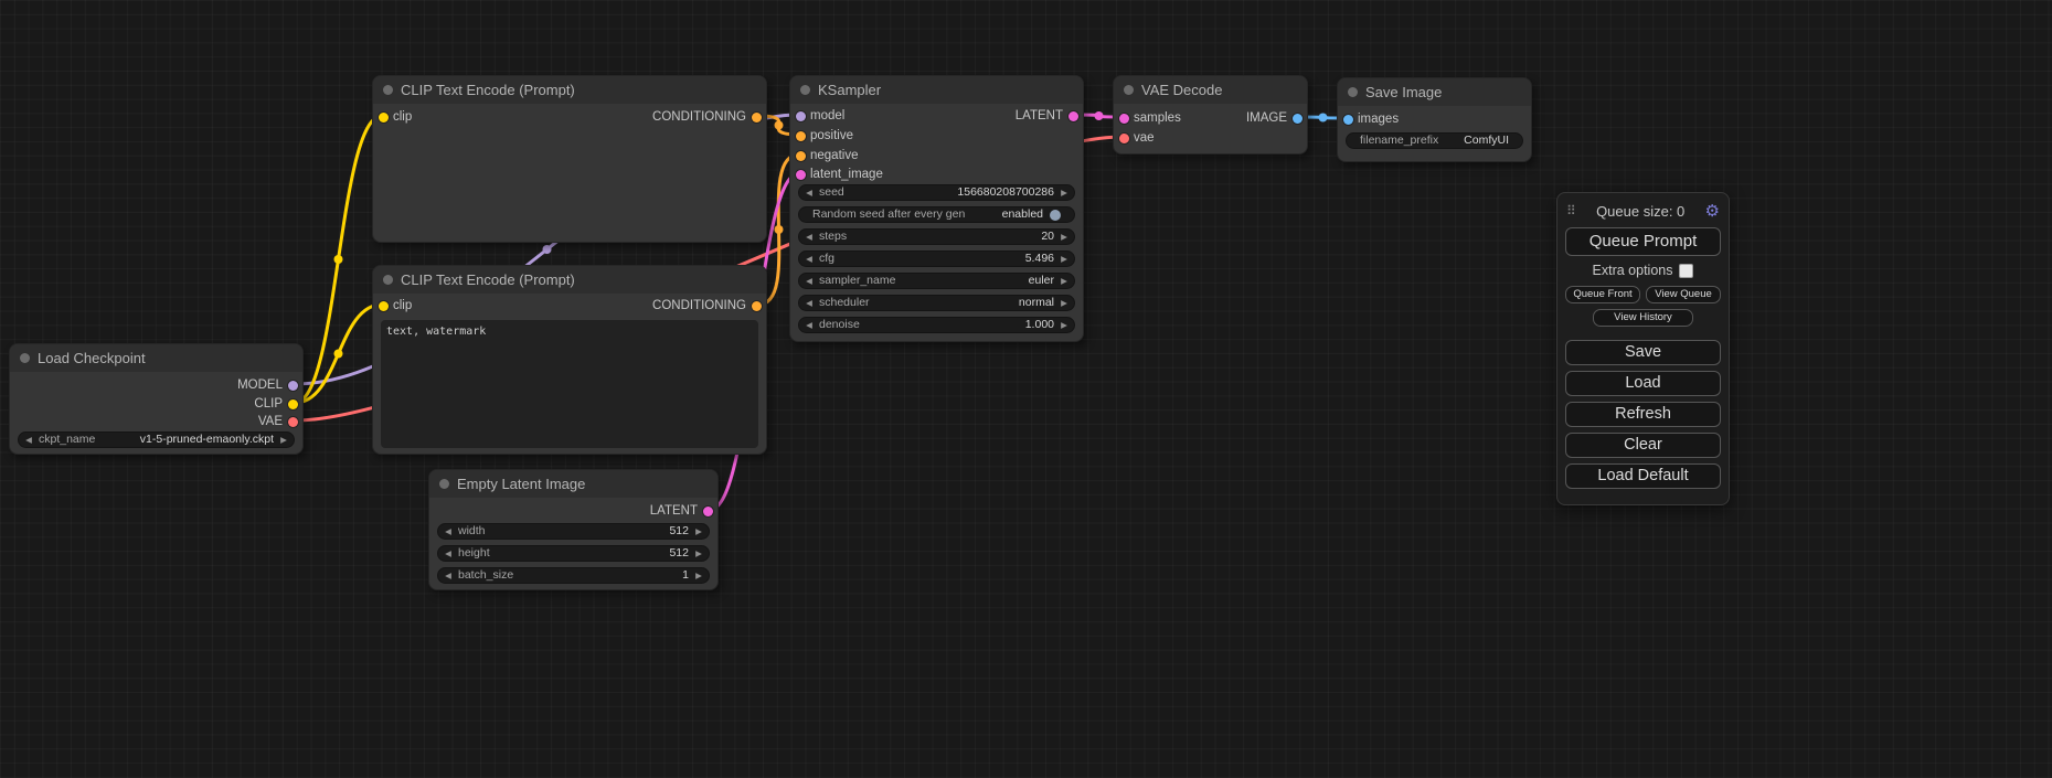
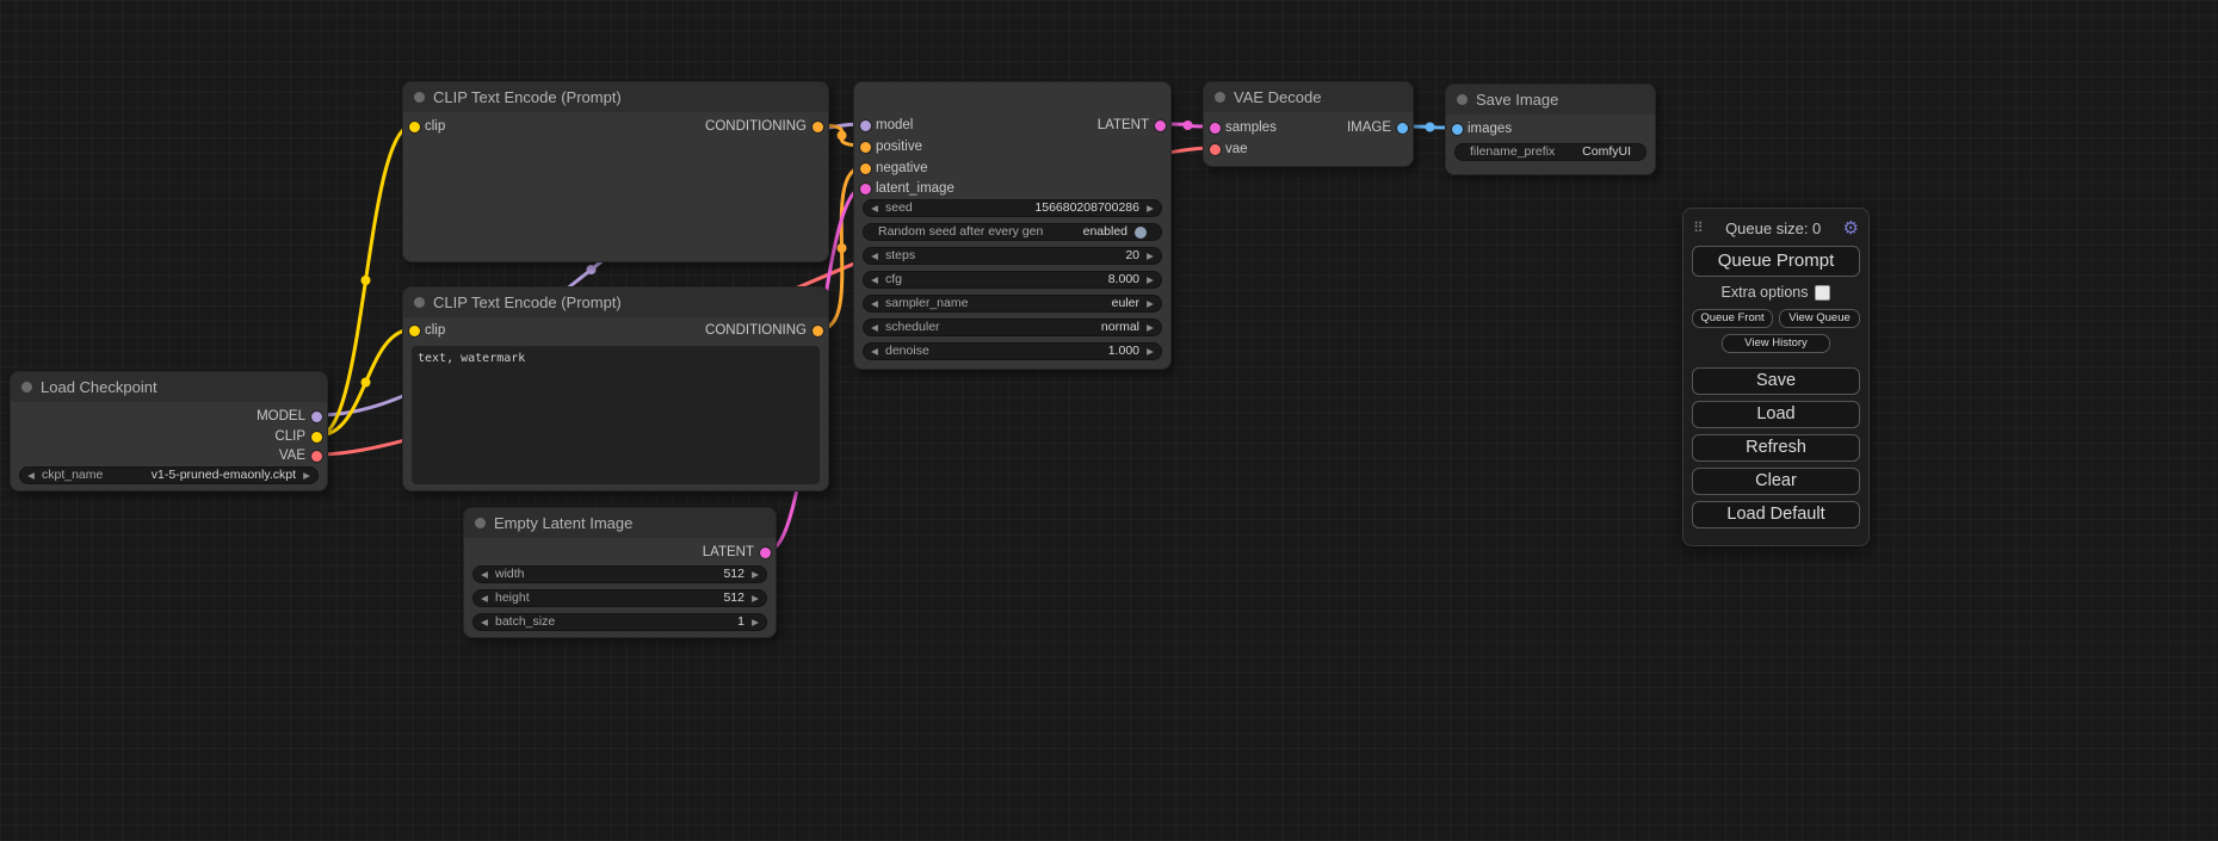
  Load Checkpoint
  MODEL
  CLIP
  VAE
  ◀
  ckpt_name
  v1-5-pruned-emaonly.ckpt
  ▶
  CLIP Text Encode (Prompt)
  clip
  CONDITIONING
  CLIP Text Encode (Prompt)
  clip
  CONDITIONING
  text, watermark
  Empty Latent Image
  LATENT
  ◀
  width
  512
  ▶
  ◀
  height
  512
  ▶
  ◀
  batch_size
  1
  ▶
- KSampler
  model
  LATENT
  positive
  negative
  latent_image
  ◀
  seed
  156680208700286
  ▶
  Random seed after every gen
  enabled
  ◀
  steps
  20
  ▶
  ◀
  cfg
- 5.496
+ 8.000
  ▶
  ◀
  sampler_name
  euler
  ▶
  ◀
  scheduler
  normal
  ▶
  ◀
  denoise
  1.000
  ▶
  VAE Decode
  samples
  IMAGE
  vae
  Save Image
  images
  filename_prefix
  ComfyUI
  ⠿
  Queue size: 0
  ⚙
  Queue Prompt
  Extra options
  Queue Front
  View Queue
  View History
  Save
  Load
  Refresh
  Clear
  Load Default
